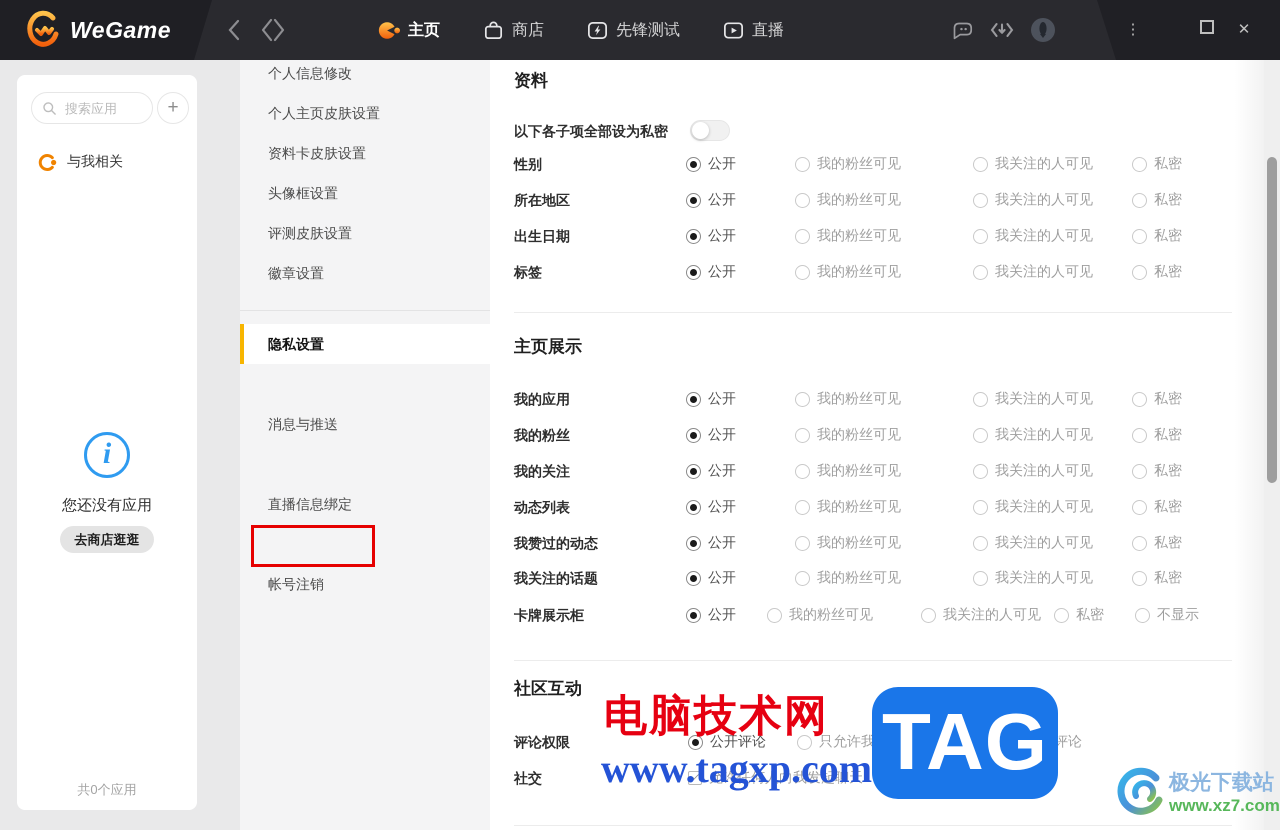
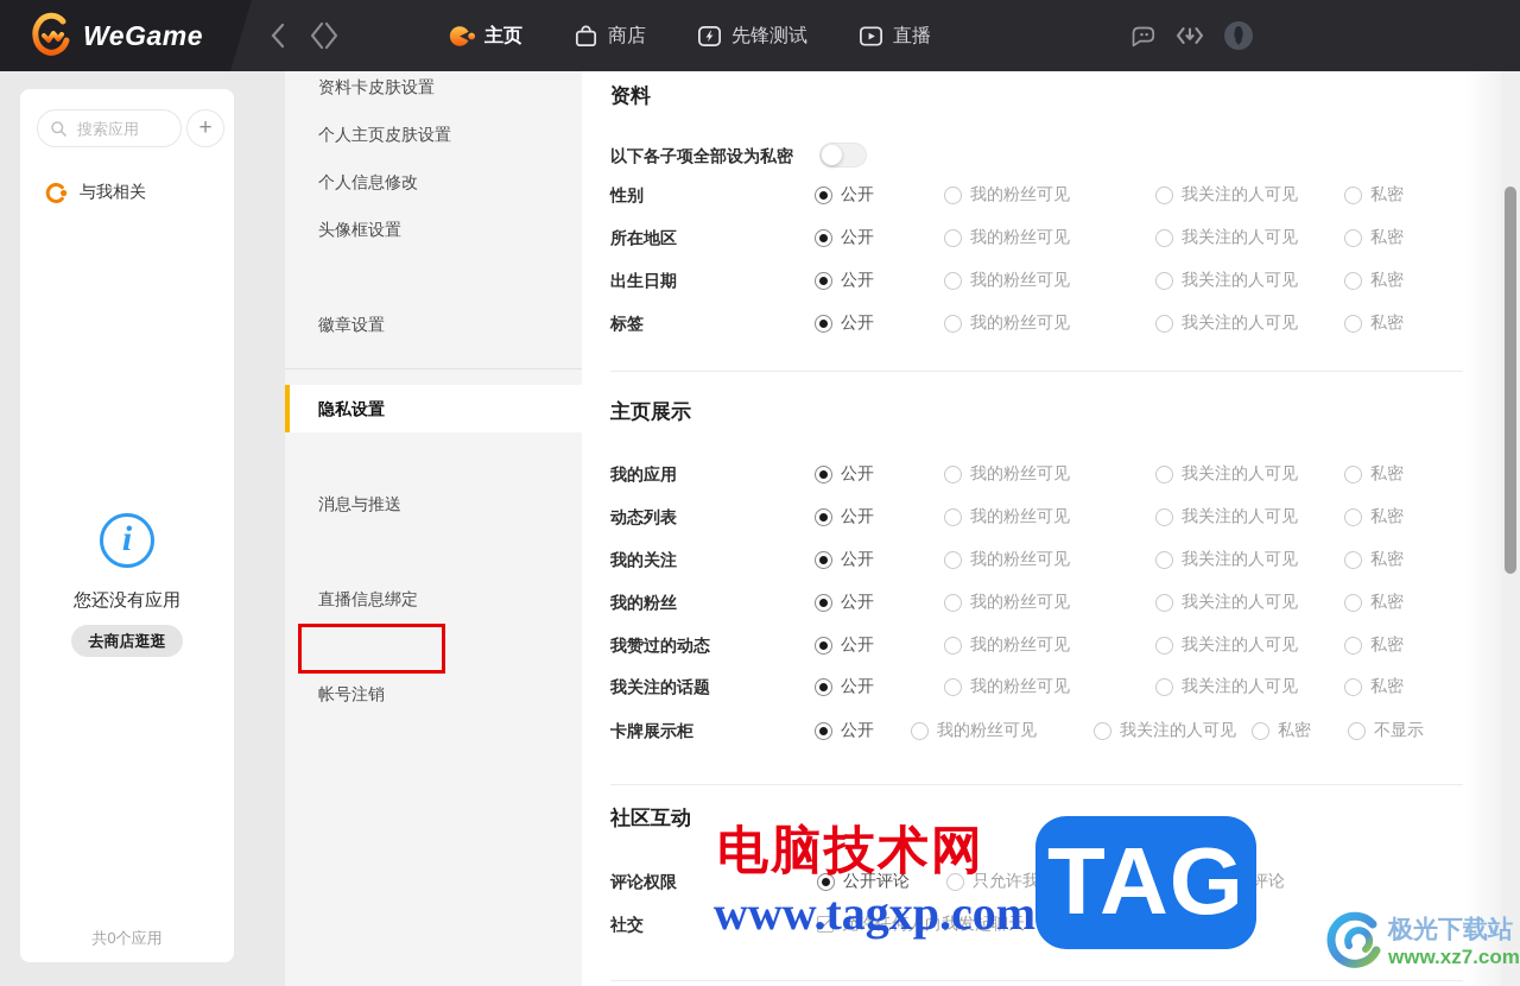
  WeGame
  主页
  商店
  先锋测试
  直播
- ⋮
- ✕
  搜索应用
  +
  与我相关
  i
  您还没有应用
  去商店逛逛
  共0个应用
- 个人信息修改
+ 资料卡皮肤设置
  个人主页皮肤设置
- 资料卡皮肤设置
+ 个人信息修改
  头像框设置
- 评测皮肤设置
  徽章设置
  隐私设置
  消息与推送
  直播信息绑定
  帐号注销
  资料
  以下各子项全部设为私密
  性别
  公开
  我的粉丝可见
  我关注的人可见
  私密
  所在地区
  公开
  我的粉丝可见
  我关注的人可见
  私密
  出生日期
  公开
  我的粉丝可见
  我关注的人可见
  私密
  标签
  公开
  我的粉丝可见
  我关注的人可见
  私密
  主页展示
  我的应用
  公开
  我的粉丝可见
  我关注的人可见
  私密
- 我的粉丝
+ 动态列表
  公开
  我的粉丝可见
  我关注的人可见
  私密
  我的关注
  公开
  我的粉丝可见
  我关注的人可见
  私密
- 动态列表
+ 我的粉丝
  公开
  我的粉丝可见
  我关注的人可见
  私密
  我赞过的动态
  公开
  我的粉丝可见
  我关注的人可见
  私密
  我关注的话题
  公开
  我的粉丝可见
  我关注的人可见
  私密
  卡牌展示柜
  公开
  我的粉丝可见
  我关注的人可见
  私密
  不显示
  社区互动
  评论权限
  公开评论
  社交
  ✓
  允许任何人向我发起聊天
  电脑技术网
  www.tagxp.com
  TAG
  极光下载站
  www.xz7.com
